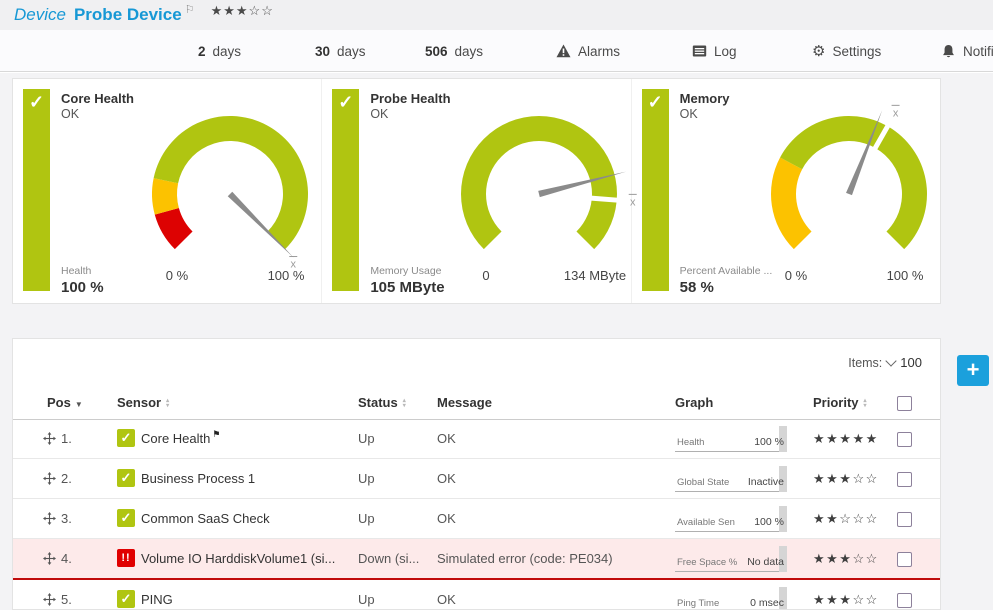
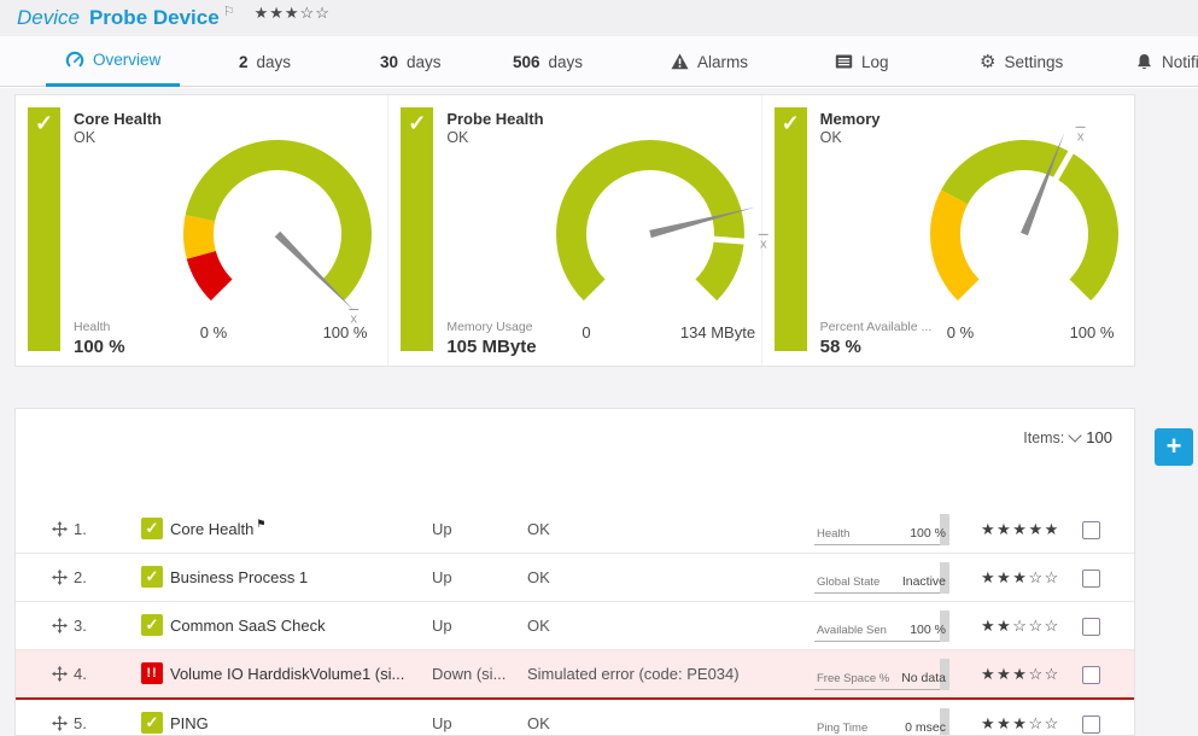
  Device
  Probe Device
  ⚐
  ★★★☆☆
+ Overview
  2
  days
  30
  days
  506
  days
  Alarms
  Log
  ⚙
  Settings
  Notifi
  ✓
  Core Health
  OK
  x
  0 %
  100 %
  Health
  100 %
  ✓
  Probe Health
  OK
  x
  0
  134 MByte
  Memory Usage
  105 MByte
  ✓
  Memory
  OK
  x
  0 %
  100 %
  Percent Available ...
  58 %
  Items:
  100
- Pos ▼
- Sensor
- Status
- Message
- Graph
- Priority
  1.
  ✓
  Core Health ⚑
  Up
  OK
  Health
  100 %
  ★★★★★
  2.
  ✓
  Business Process 1
  Up
  OK
  Global State
  Inactive
  ★★★☆☆
  3.
  ✓
  Common SaaS Check
  Up
  OK
  Available Sen
  100 %
  ★★☆☆☆
  4.
  !!
  Volume IO HarddiskVolume1 (si...
  Down (si...
  Simulated error (code: PE034)
  Free Space %
  No data
  ★★★☆☆
  5.
  ✓
  PING
  Up
  OK
  Ping Time
  0 msec
  ★★★☆☆
  +
